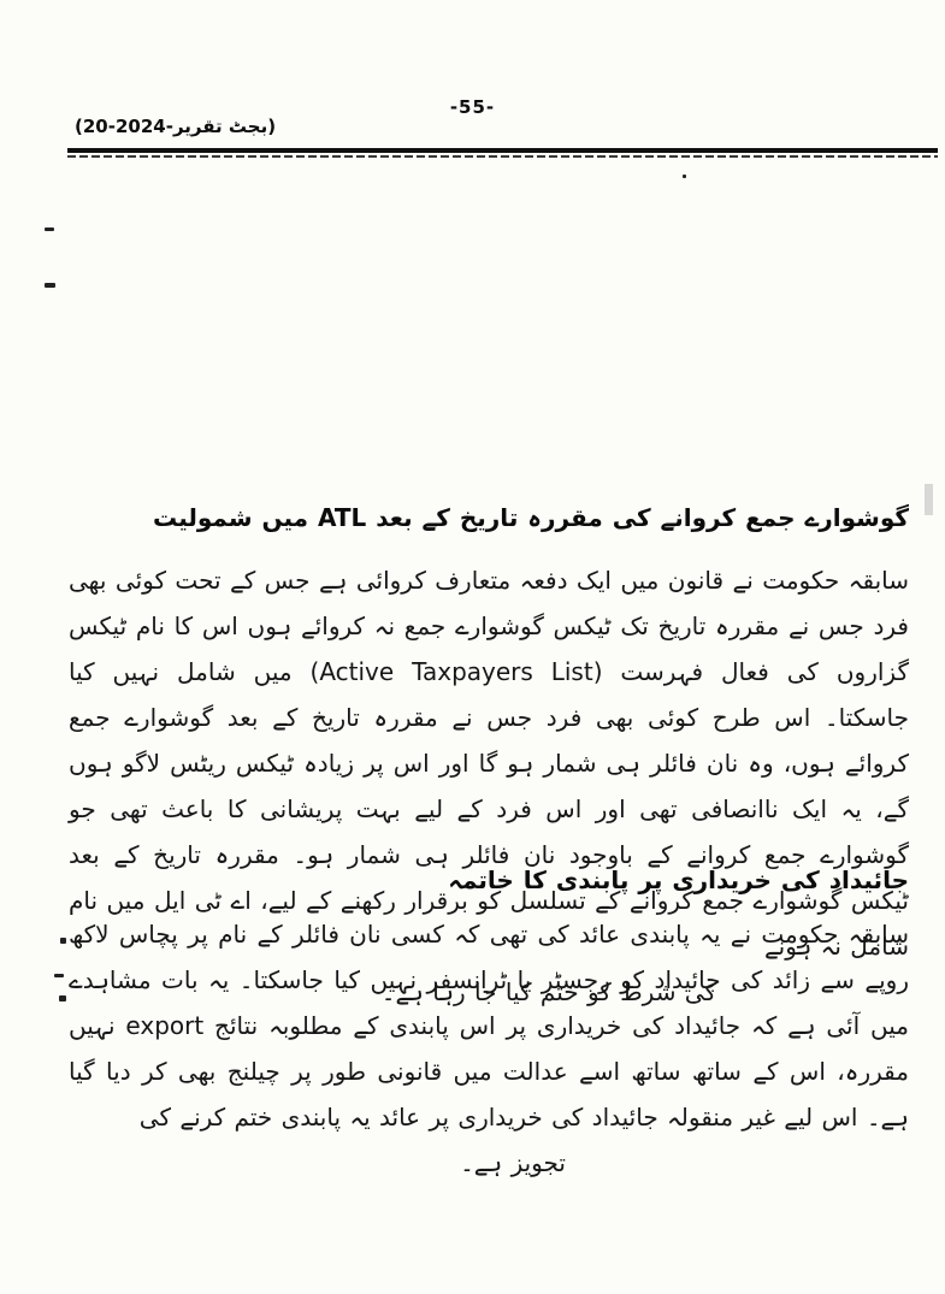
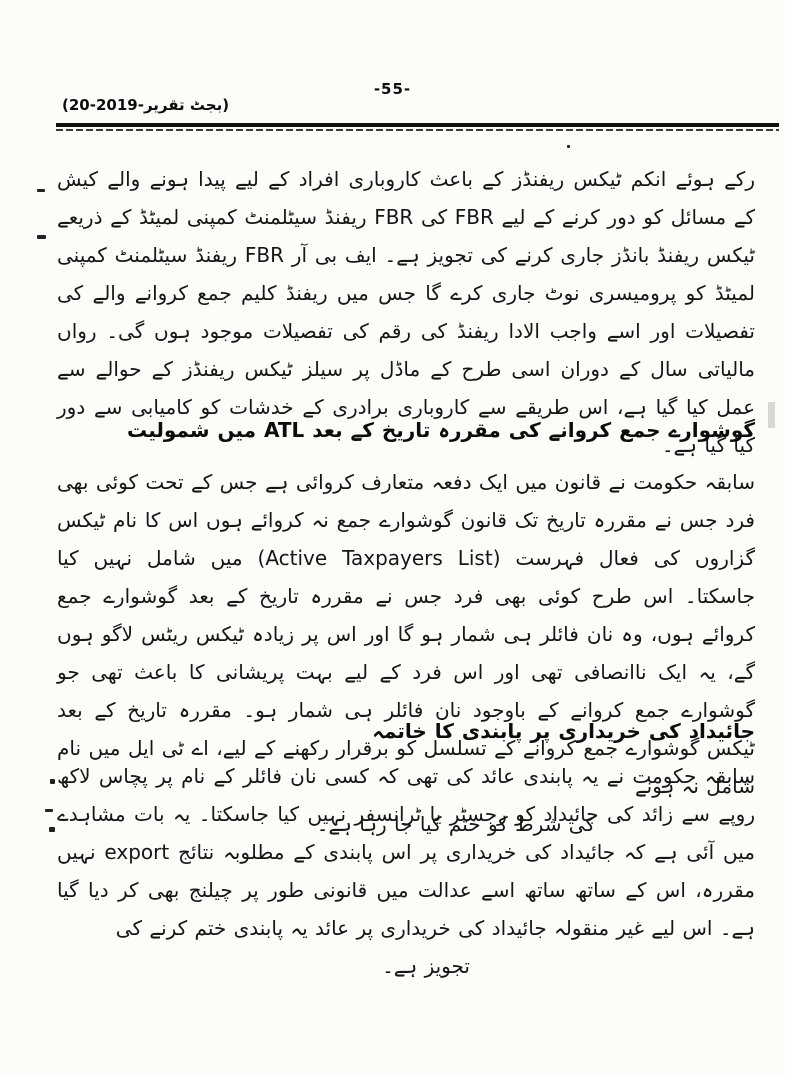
  -55-
- (بجٹ تقریر-2024-20)
+ (بجٹ تقریر-2019-20)
+ رکے ہوئے انکم ٹیکس ریفنڈز کے باعث کاروباری افراد کے لیے پیدا ہونے والے کیش کے مسائل کو دور کرنے کے لیے FBR کی FBR ریفنڈ سیٹلمنٹ کمپنی لمیٹڈ کے ذریعے ٹیکس ریفنڈ بانڈز جاری کرنے کی تجویز ہے۔ ایف بی آر FBR ریفنڈ سیٹلمنٹ کمپنی لمیٹڈ کو پرومیسری نوٹ جاری کرے گا جس میں ریفنڈ کلیم جمع کروانے والے کی تفصیلات اور اسے واجب الادا ریفنڈ کی رقم کی تفصیلات موجود ہوں گی۔ رواں مالیاتی سال کے دوران اسی طرح کے ماڈل پر سیلز ٹیکس ریفنڈز کے حوالے سے عمل کیا گیا ہے، اس طریقے سے کاروباری برادری کے خدشات کو کامیابی سے دور کیا گیا ہے۔
  گوشوارے جمع کروانے کی مقررہ تاریخ کے بعد ATL میں شمولیت
- سابقہ حکومت نے قانون میں ایک دفعہ متعارف کروائی ہے جس کے تحت کوئی بھی فرد جس نے مقررہ تاریخ تک ٹیکس گوشوارے جمع نہ کروائے ہوں اس کا نام ٹیکس گزاروں کی فعال فہرست (Active Taxpayers List) میں شامل نہیں کیا جاسکتا۔ اس طرح کوئی بھی فرد جس نے مقررہ تاریخ کے بعد گوشوارے جمع کروائے ہوں، وہ نان فائلر ہی شمار ہو گا اور اس پر زیادہ ٹیکس ریٹس لاگو ہوں گے، یہ ایک ناانصافی تھی اور اس فرد کے لیے بہت پریشانی کا باعث تھی جو گوشوارے جمع کروانے کے باوجود نان فائلر ہی شمار ہو۔ مقررہ تاریخ کے بعد ٹیکس گوشوارے جمع کروانے کے تسلسل کو برقرار رکھنے کے لیے، اے ٹی ایل میں نام شامل نہ ہونے
+ سابقہ حکومت نے قانون میں ایک دفعہ متعارف کروائی ہے جس کے تحت کوئی بھی فرد جس نے مقررہ تاریخ تک قانون گوشوارے جمع نہ کروائے ہوں اس کا نام ٹیکس گزاروں کی فعال فہرست (Active Taxpayers List) میں شامل نہیں کیا جاسکتا۔ اس طرح کوئی بھی فرد جس نے مقررہ تاریخ کے بعد گوشوارے جمع کروائے ہوں، وہ نان فائلر ہی شمار ہو گا اور اس پر زیادہ ٹیکس ریٹس لاگو ہوں گے، یہ ایک ناانصافی تھی اور اس فرد کے لیے بہت پریشانی کا باعث تھی جو گوشوارے جمع کروانے کے باوجود نان فائلر ہی شمار ہو۔ مقررہ تاریخ کے بعد ٹیکس گوشوارے جمع کروانے کے تسلسل کو برقرار رکھنے کے لیے، اے ٹی ایل میں نام شامل نہ ہونے
  کی شرط کو ختم کیا جا رہا ہے۔
  جائیداد کی خریداری پر پابندی کا خاتمہ
  سابقہ حکومت نے یہ پابندی عائد کی تھی کہ کسی نان فائلر کے نام پر پچاس لاکھ روپے سے زائد کی جائیداد کو رجسٹر یا ٹرانسفر نہیں کیا جاسکتا۔ یہ بات مشاہدے میں آئی ہے کہ جائیداد کی خریداری پر اس پابندی کے مطلوبہ نتائج export نہیں مقررہ، اس کے ساتھ ساتھ اسے عدالت میں قانونی طور پر چیلنج بھی کر دیا گیا ہے۔ اس لیے غیر منقولہ جائیداد کی خریداری پر عائد یہ پابندی ختم کرنے کی
  تجویز ہے۔
